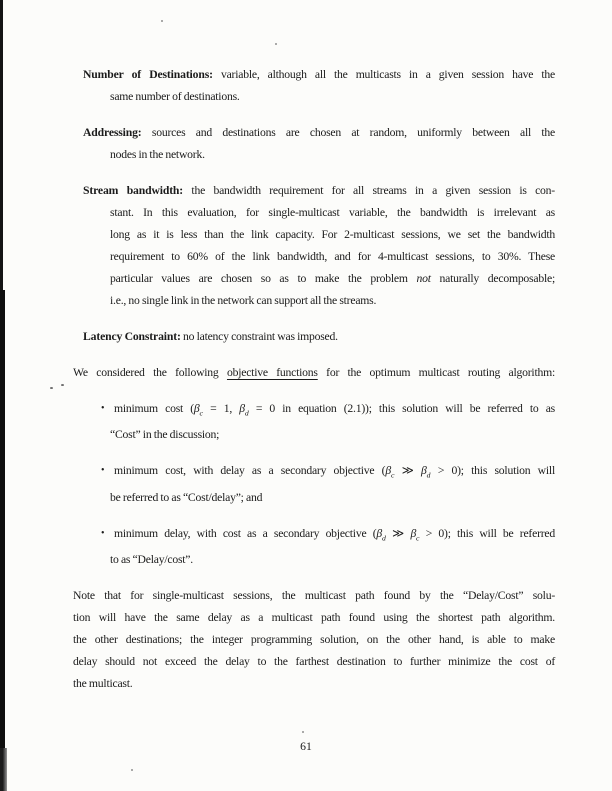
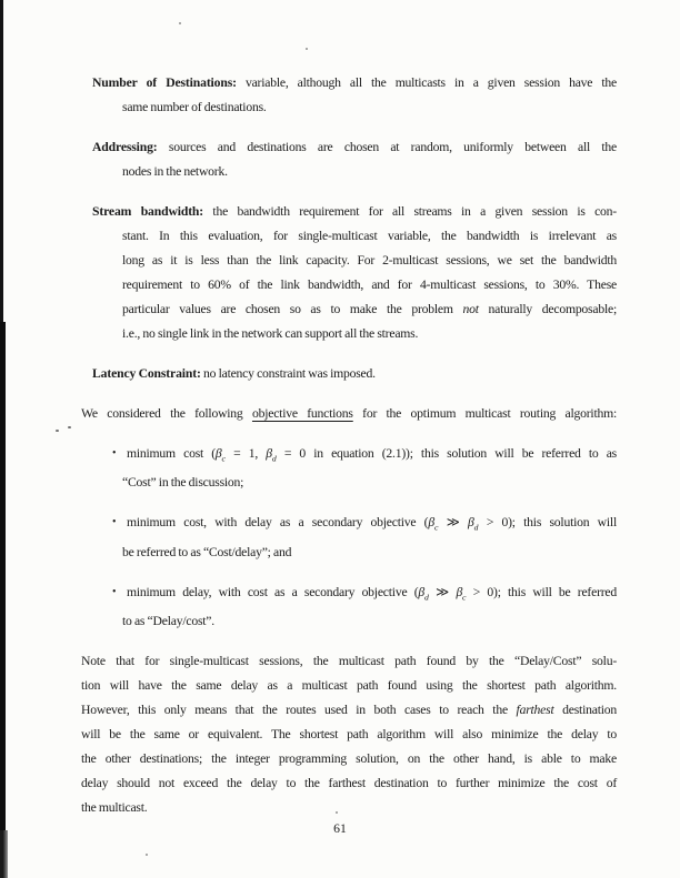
  Number of Destinations: variable, although all the multicasts in a given session have the
  same number of destinations.
  Addressing: sources and destinations are chosen at random, uniformly between all the
  nodes in the network.
  Stream bandwidth: the bandwidth requirement for all streams in a given session is con-
  stant. In this evaluation, for single-multicast variable, the bandwidth is irrelevant as
  long as it is less than the link capacity. For 2-multicast sessions, we set the bandwidth
  requirement to 60% of the link bandwidth, and for 4-multicast sessions, to 30%. These
  particular values are chosen so as to make the problem not naturally decomposable;
  i.e., no single link in the network can support all the streams.
  Latency Constraint: no latency constraint was imposed.
  We considered the following objective functions for the optimum multicast routing algorithm:
  •
  minimum cost (βc = 1, βd = 0 in equation (2.1)); this solution will be referred to as
  “Cost” in the discussion;
  •
  minimum cost, with delay as a secondary objective (βc ≫ βd > 0); this solution will
  be referred to as “Cost/delay”; and
  •
  minimum delay, with cost as a secondary objective (βd ≫ βc > 0); this will be referred
  to as “Delay/cost”.
  Note that for single-multicast sessions, the multicast path found by the “Delay/Cost” solu-
  tion will have the same delay as a multicast path found using the shortest path algorithm.
+ However, this only means that the routes used in both cases to reach the farthest destination
+ will be the same or equivalent. The shortest path algorithm will also minimize the delay to
  the other destinations; the integer programming solution, on the other hand, is able to make
  delay should not exceed the delay to the farthest destination to further minimize the cost of
  the multicast.
  61
